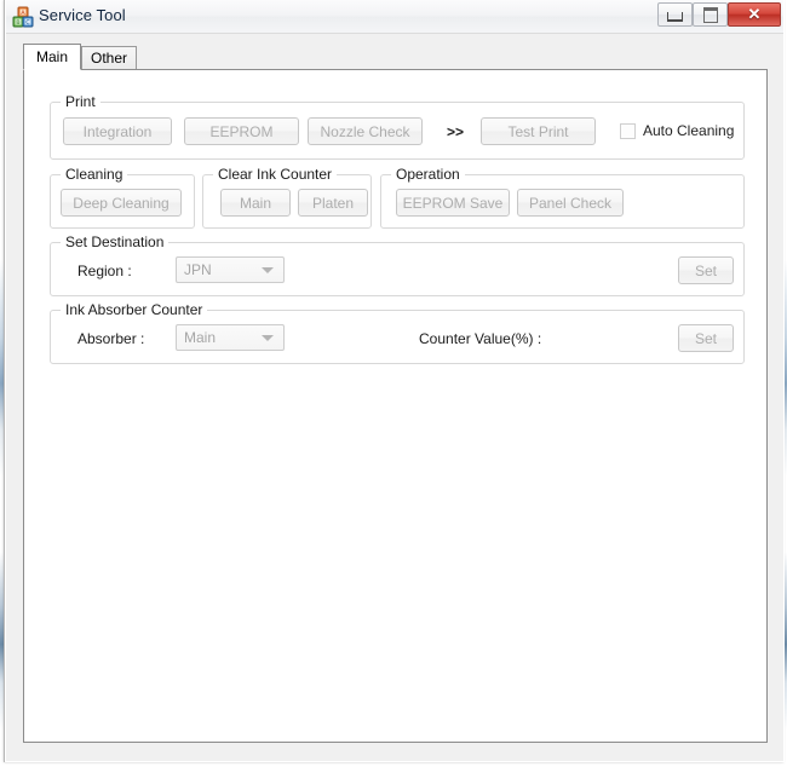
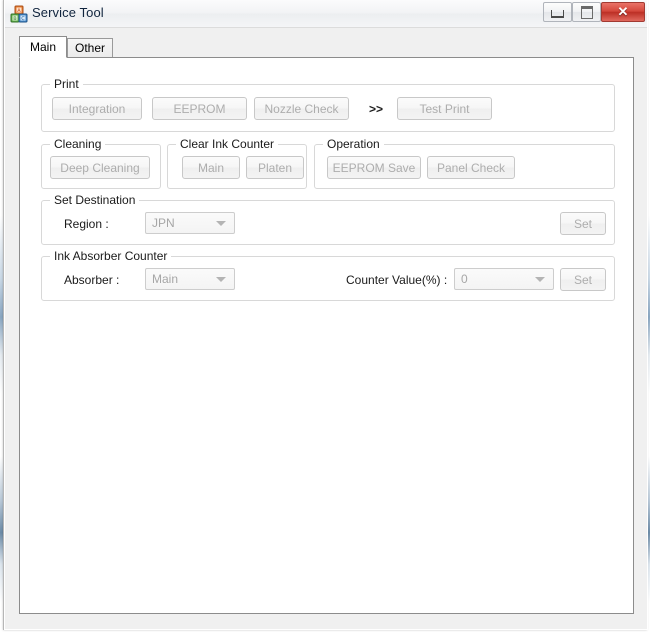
  Service Tool
  ✕
  Main
  Other
  Print
  Integration
  EEPROM
  Nozzle Check
  >>
  Test Print
- Auto Cleaning
  Cleaning
  Deep Cleaning
  Clear Ink Counter
  Main
  Platen
  Operation
  EEPROM Save
  Panel Check
  Set Destination
  Region :
  JPN
  Set
  Ink Absorber Counter
  Absorber :
  Main
  Counter Value(%) :
+ 0
  Set
